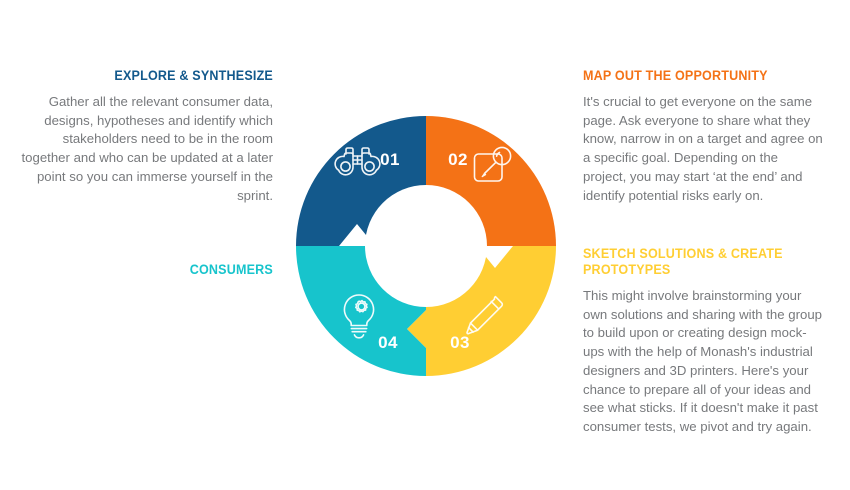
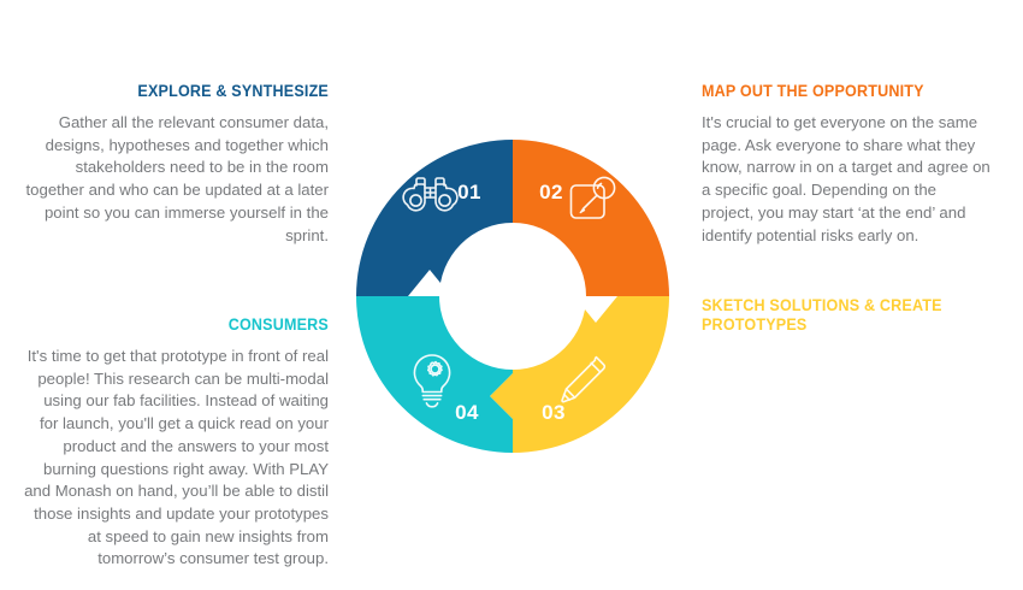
  EXPLORE & SYNTHESIZE
- Gather all the relevant consumer data, designs, hypotheses and identify which stakeholders need to be in the room together and who can be updated at a later point so you can immerse yourself in the sprint.
+ Gather all the relevant consumer data, designs, hypotheses and together which stakeholders need to be in the room together and who can be updated at a later point so you can immerse yourself in the sprint.
  MAP OUT THE OPPORTUNITY
  It's crucial to get everyone on the same page. Ask everyone to share what they know, narrow in on a target and agree on a specific goal. Depending on the project, you may start ‘at the end’ and identify potential risks early on.
  CONSUMERS
+ It's time to get that prototype in front of real people! This research can be multi-modal using our fab facilities. Instead of waiting for launch, you'll get a quick read on your product and the answers to your most burning questions right away. With PLAY and Monash on hand, you’ll be able to distil those insights and update your prototypes at speed to gain new insights from tomorrow’s consumer test group.
  SKETCH SOLUTIONS & CREATE
  PROTOTYPES
- This might involve brainstorming your own solutions and sharing with the group to build upon or creating design mock-ups with the help of Monash's industrial designers and 3D printers. Here's your chance to prepare all of your ideas and see what sticks. If it doesn't make it past consumer tests, we pivot and try again.
  01
  02
  03
  04
